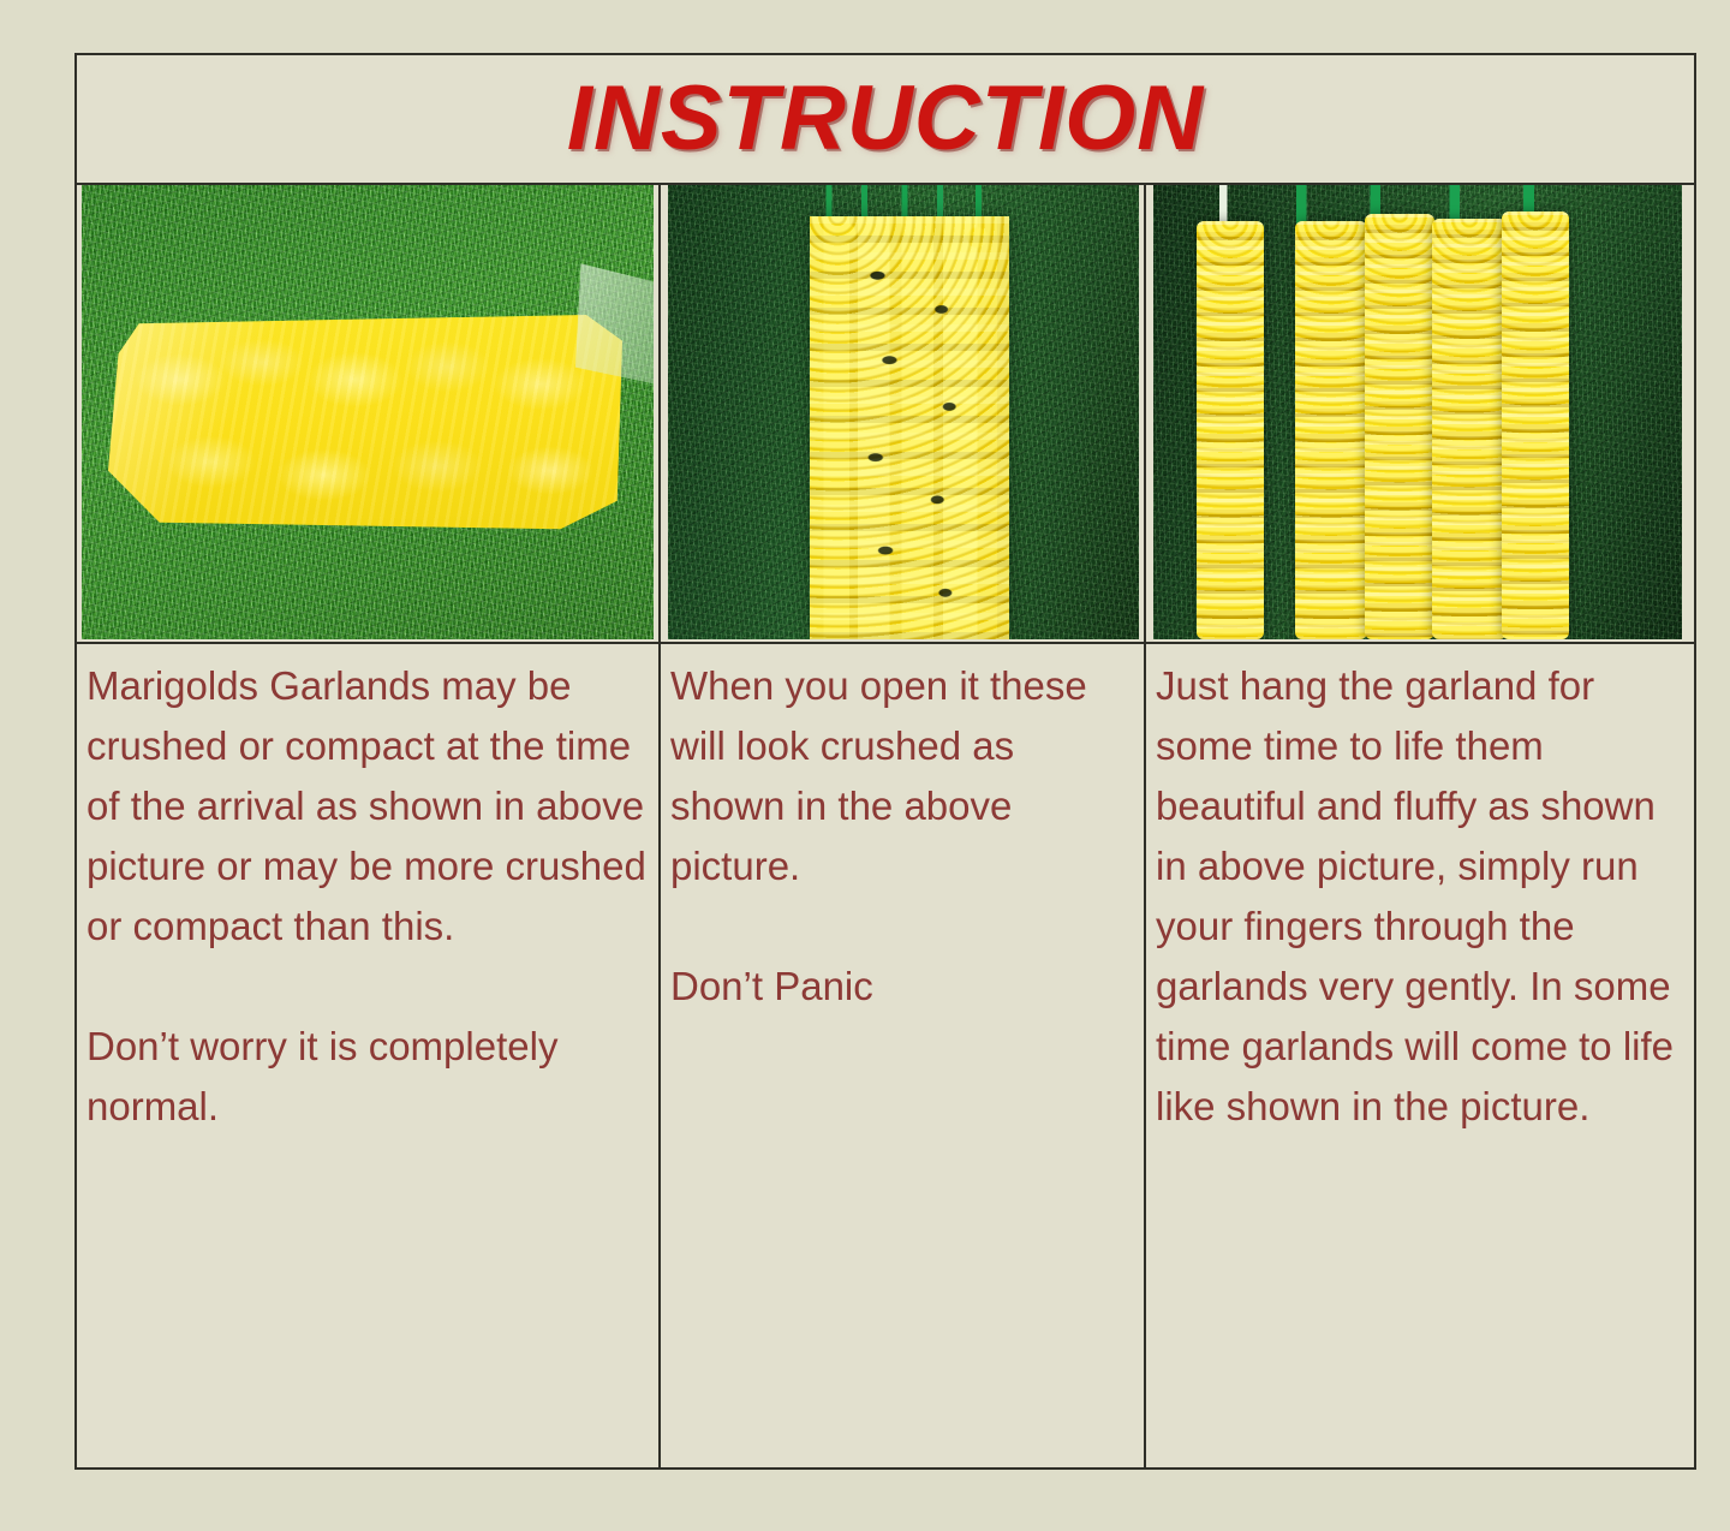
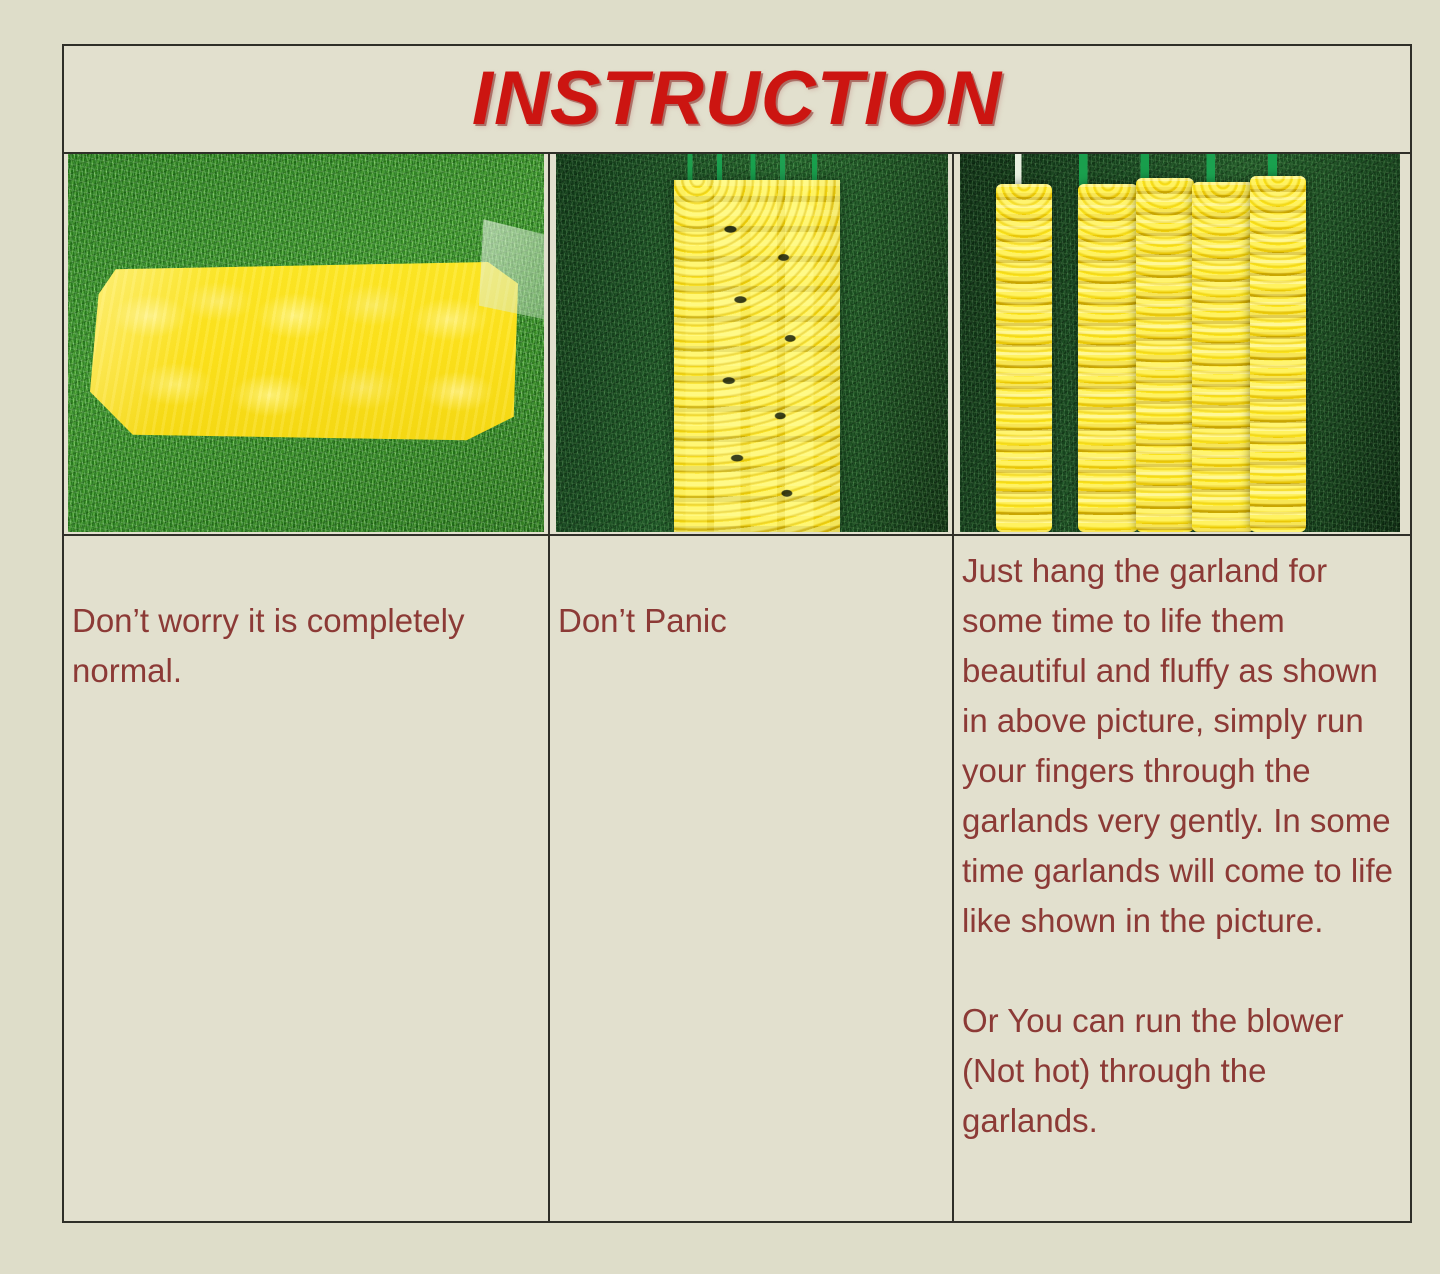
  INSTRUCTION
- Marigolds Garlands may be crushed or compact at the time of the arrival as shown in above picture or may be more crushed or compact than this.
  Don’t worry it is completely normal.
- When you open it these will look crushed as shown in the above picture.
  Don’t Panic
  Just hang the garland for some time to life them beautiful and fluffy as shown in above picture, simply run your fingers through the garlands very gently. In some time garlands will come to life like shown in the picture.
+ Or You can run the blower (Not hot) through the garlands.
